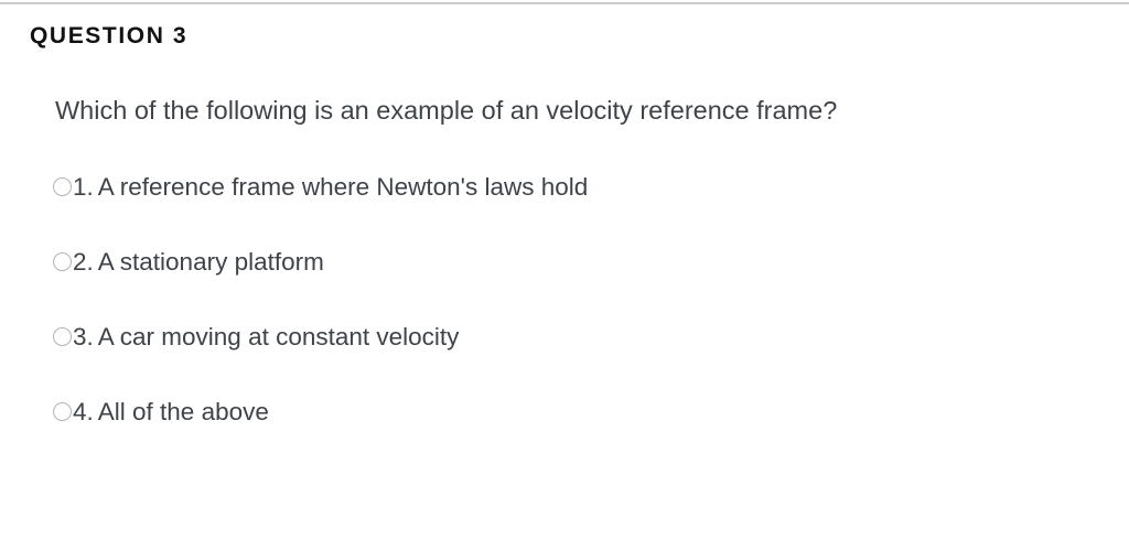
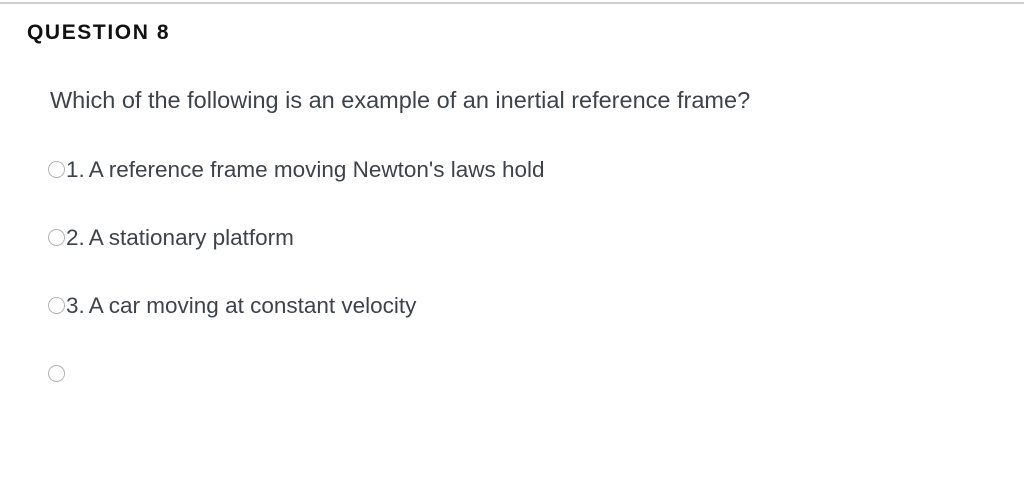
- QUESTION 3
+ QUESTION 8
- Which of the following is an example of an velocity reference frame?
+ Which of the following is an example of an inertial reference frame?
  1.
- A reference frame where Newton's laws hold
+ A reference frame moving Newton's laws hold
  2.
  A stationary platform
  3.
  A car moving at constant velocity
- 4.
- All of the above
